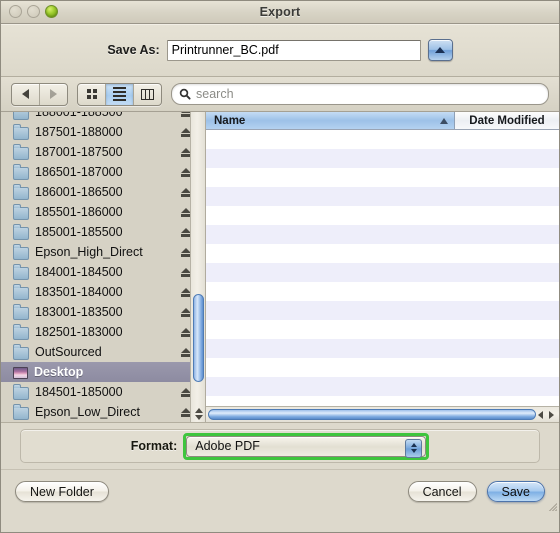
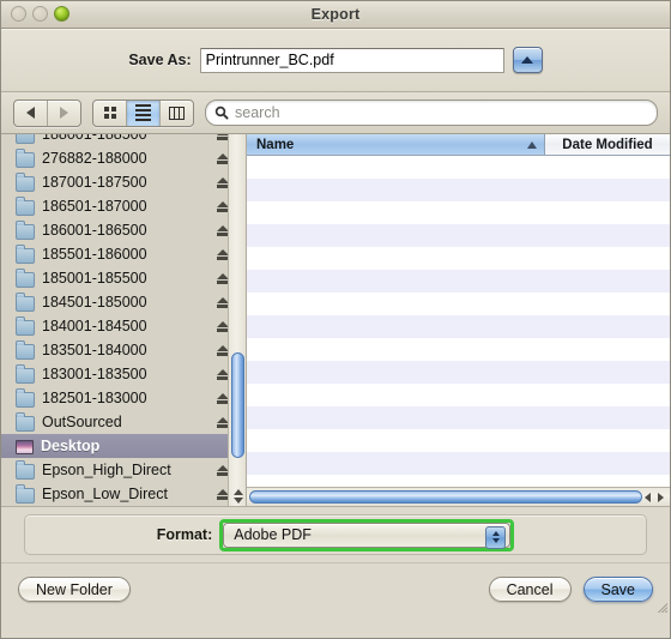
  Export
  Save As:
  Printrunner_BC.pdf
  search
  188001-188500
- 187501-188000
+ 276882-188000
  187001-187500
  186501-187000
  186001-186500
  185501-186000
  185001-185500
- Epson_High_Direct
+ 184501-185000
  184001-184500
  183501-184000
  183001-183500
  182501-183000
  OutSourced
  Desktop
- 184501-185000
+ Epson_High_Direct
  Epson_Low_Direct
  Name
  Date Modified
  Format:
  Adobe PDF
  New Folder
  Cancel
  Save
